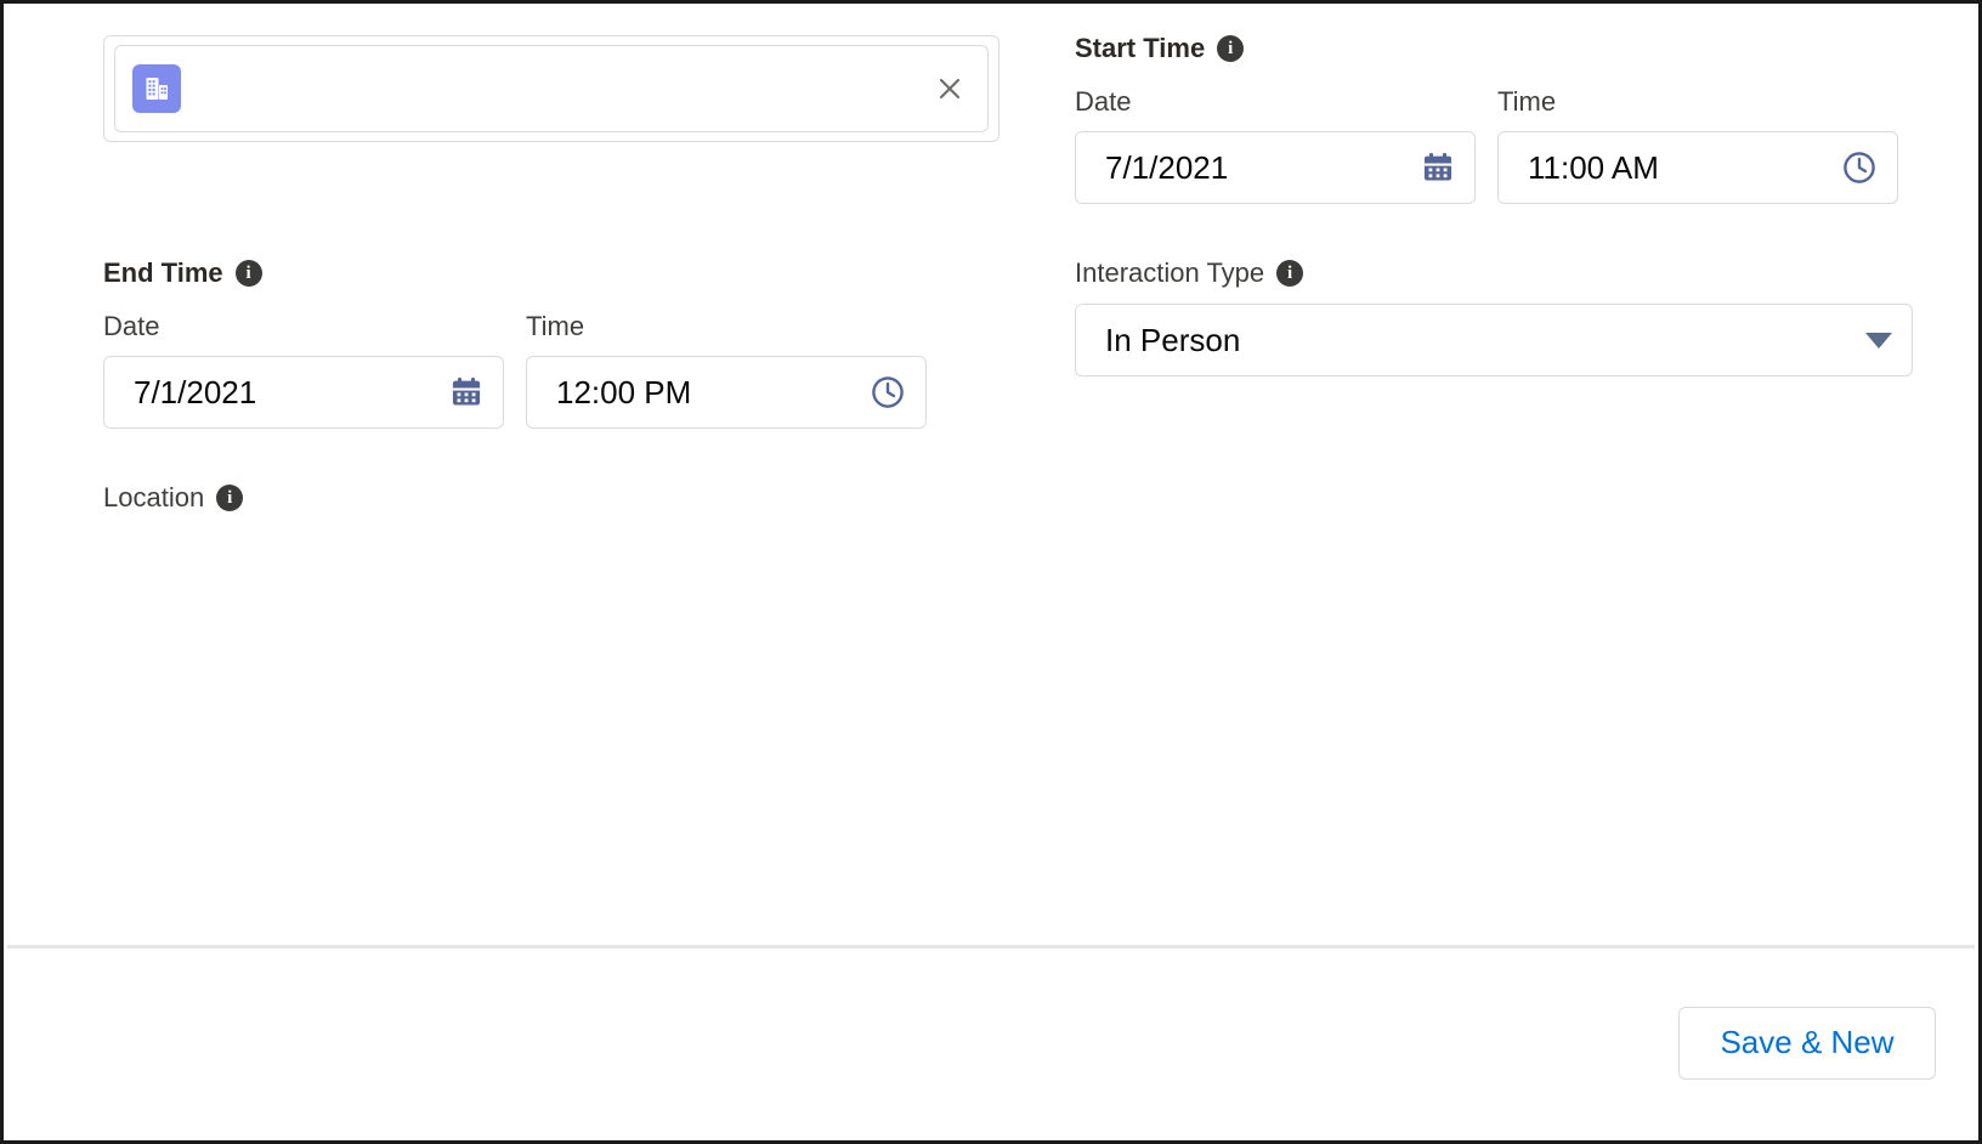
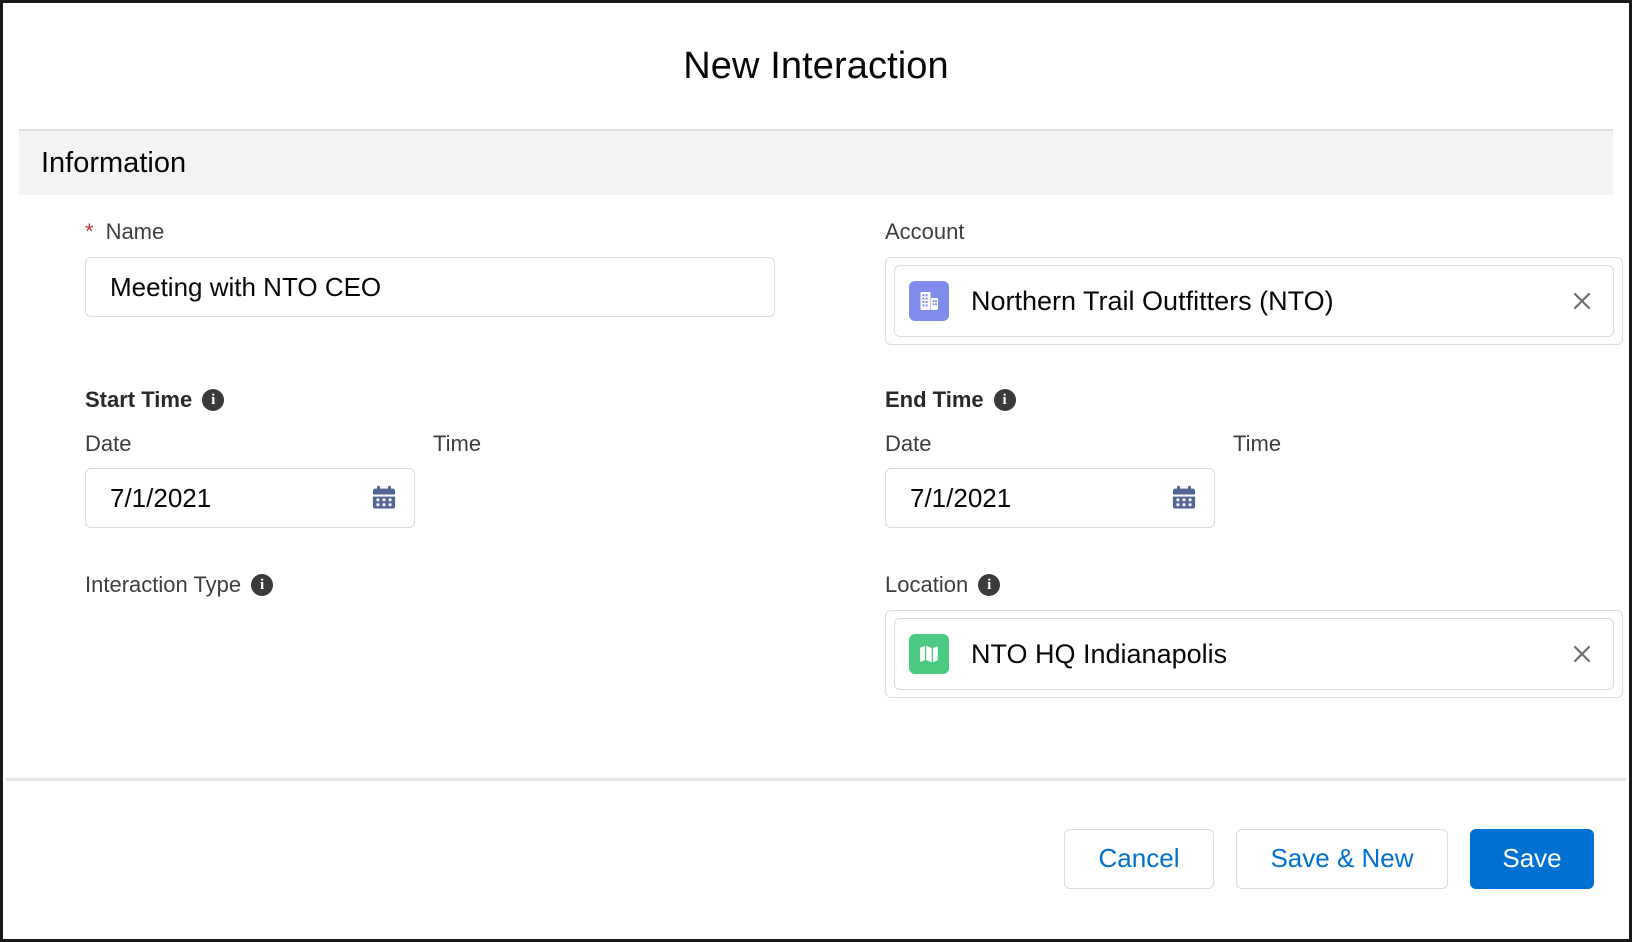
+ New Interaction
+ Information
+ *
+ Name
+ Meeting with NTO CEO
+ Account
+ Northern Trail Outfitters (NTO)
  Start Time
  i
  Date
  7/1/2021
  Time
- 11:00 AM
  End Time
  i
  Date
  7/1/2021
  Time
- 12:00 PM
  Interaction Type
  i
- In Person
  Location
  i
+ NTO HQ Indianapolis
+ Cancel
  Save & New
+ Save
